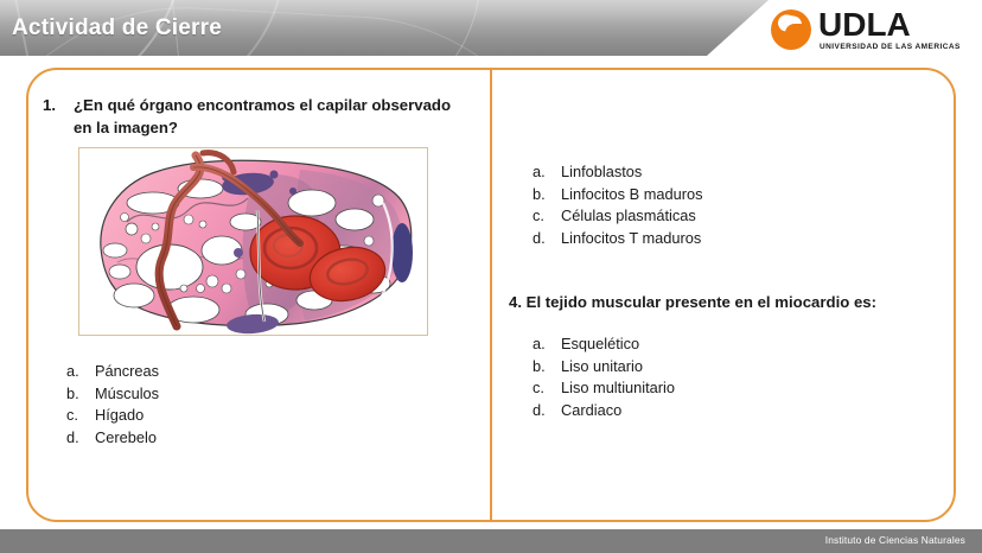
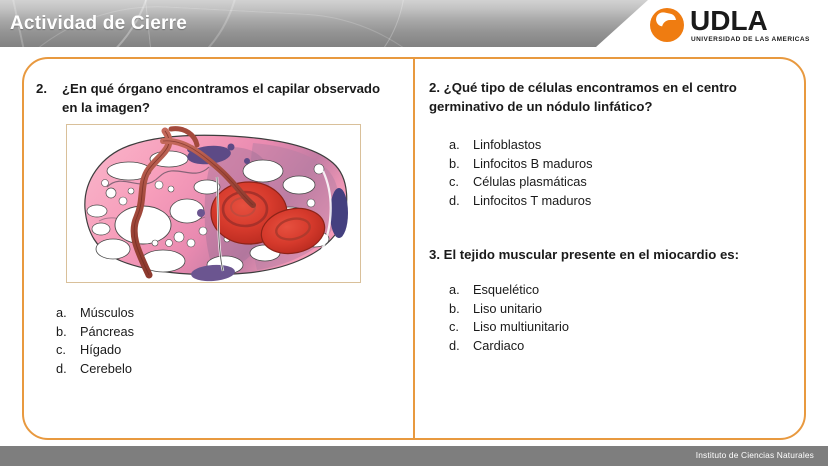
  Actividad de Cierre
  UDLA
- 1.
+ 2.
  ¿En qué órgano encontramos el capilar observado en la imagen?
  a.
- Páncreas
+ Músculos
  b.
- Músculos
+ Páncreas
  c.
  Hígado
  d.
  Cerebelo
+ 2. ¿Qué tipo de células encontramos en el centro germinativo de un nódulo linfático?
  a.
  Linfoblastos
  b.
  Linfocitos B maduros
  c.
  Células plasmáticas
  d.
  Linfocitos T maduros
- 4. El tejido muscular presente en el miocardio es:
+ 3. El tejido muscular presente en el miocardio es:
  a.
  Esquelético
  b.
  Liso unitario
  c.
  Liso multiunitario
  d.
  Cardiaco
  Instituto de Ciencias Naturales
